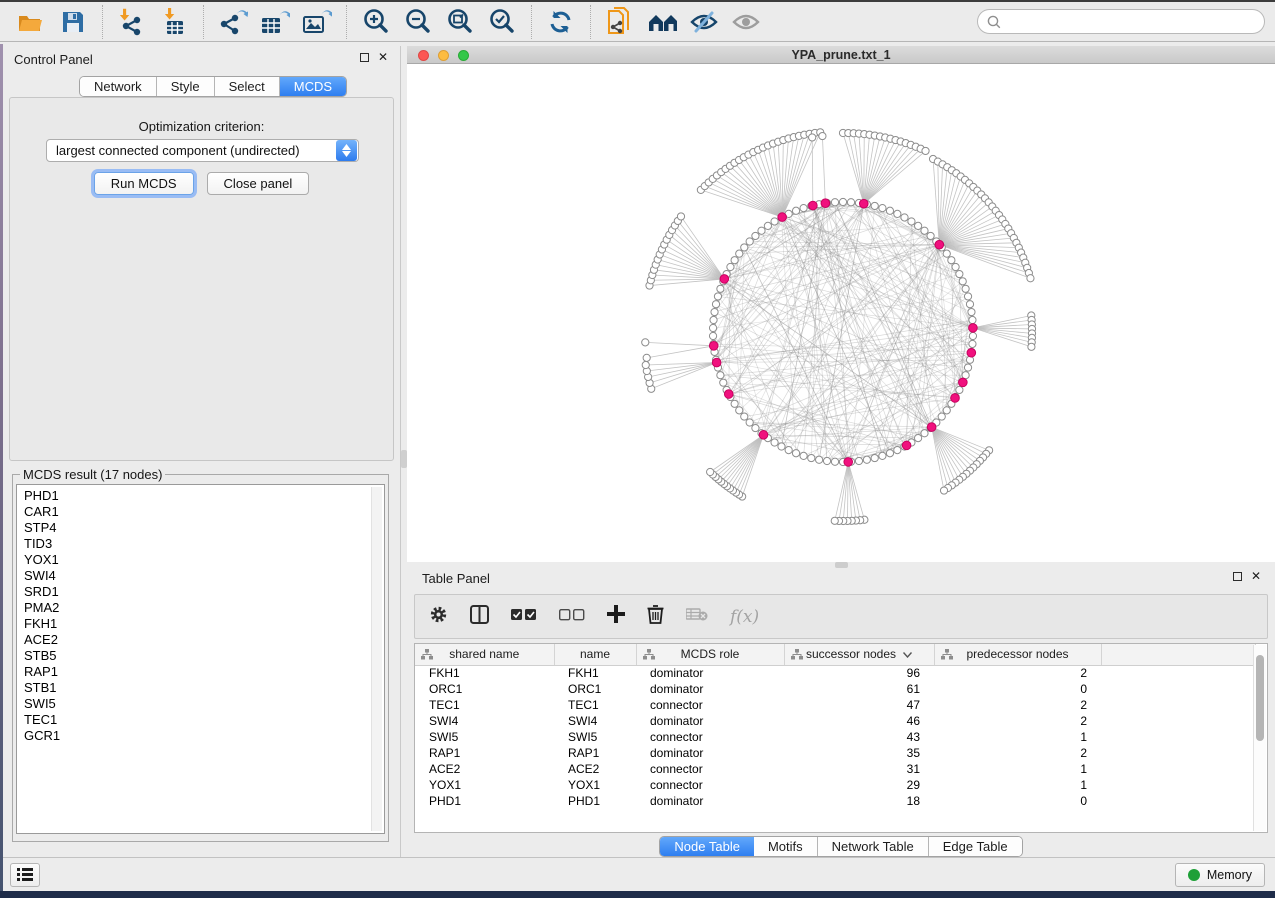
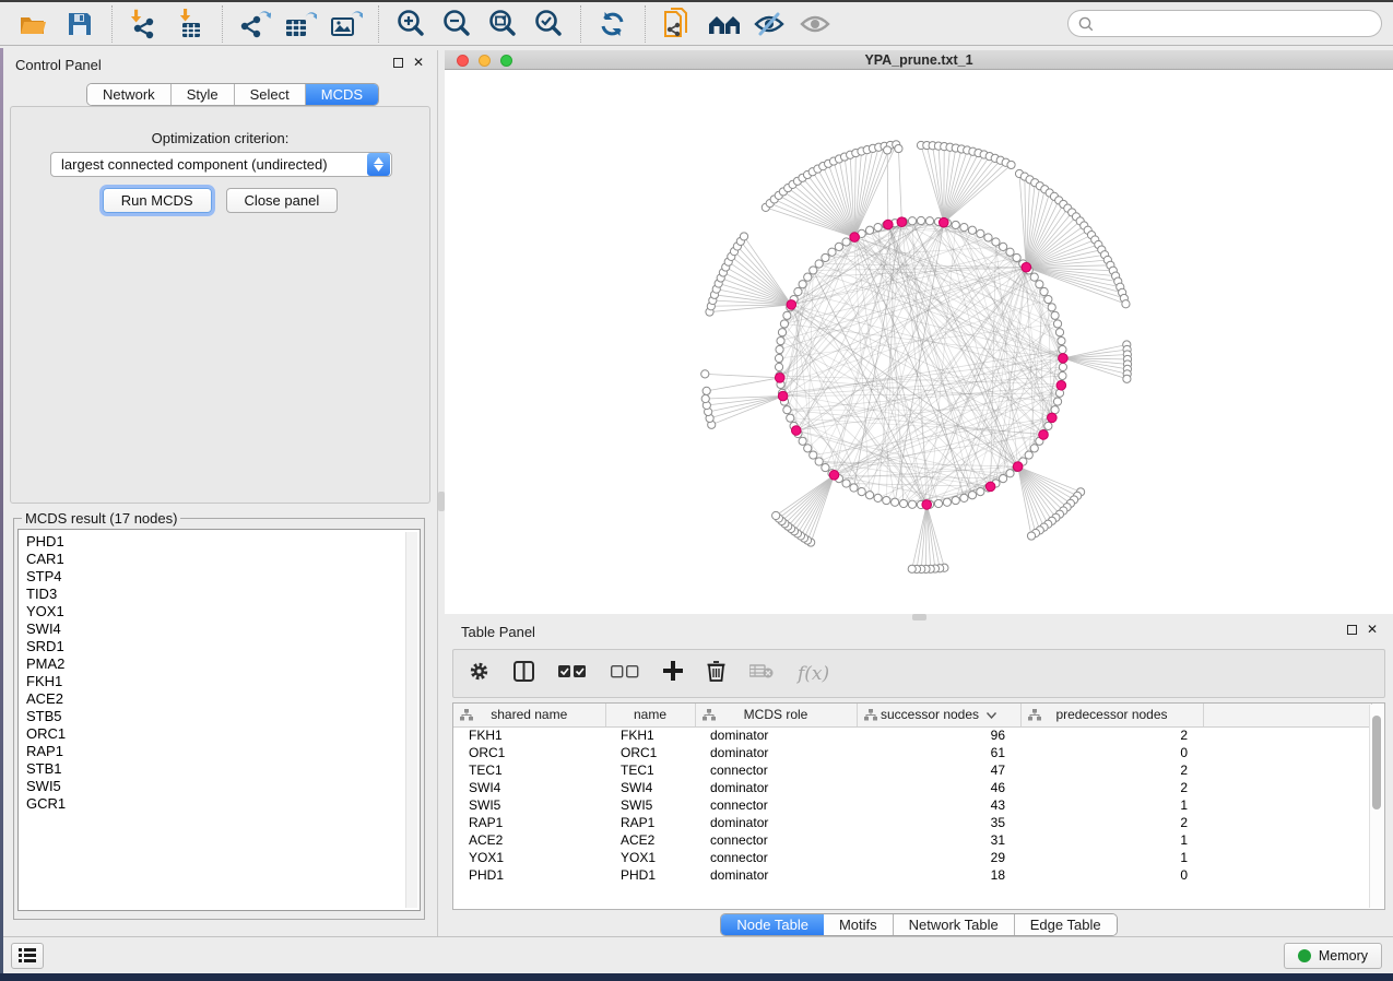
  Control Panel
  ✕
  Network
  Style
  Select
  MCDS
  Optimization criterion:
  largest connected component (undirected)
  Run MCDS
  Close panel
  MCDS result (17 nodes)
  PHD1
  CAR1
  STP4
  TID3
  YOX1
  SWI4
  SRD1
  PMA2
  FKH1
  ACE2
  STB5
+ ORC1
  RAP1
  STB1
  SWI5
- TEC1
  GCR1
  YPA_prune.txt_1
  Table Panel
  ✕
  f(x)
  shared name	name	MCDS role	successor nodes	predecessor nodes
  FKH1	FKH1	dominator	96	2
  ORC1	ORC1	dominator	61	0
  TEC1	TEC1	connector	47	2
  SWI4	SWI4	dominator	46	2
  SWI5	SWI5	connector	43	1
  RAP1	RAP1	dominator	35	2
  ACE2	ACE2	connector	31	1
  YOX1	YOX1	connector	29	1
  PHD1	PHD1	dominator	18	0
  Node Table
  Motifs
  Network Table
  Edge Table
  Memory
